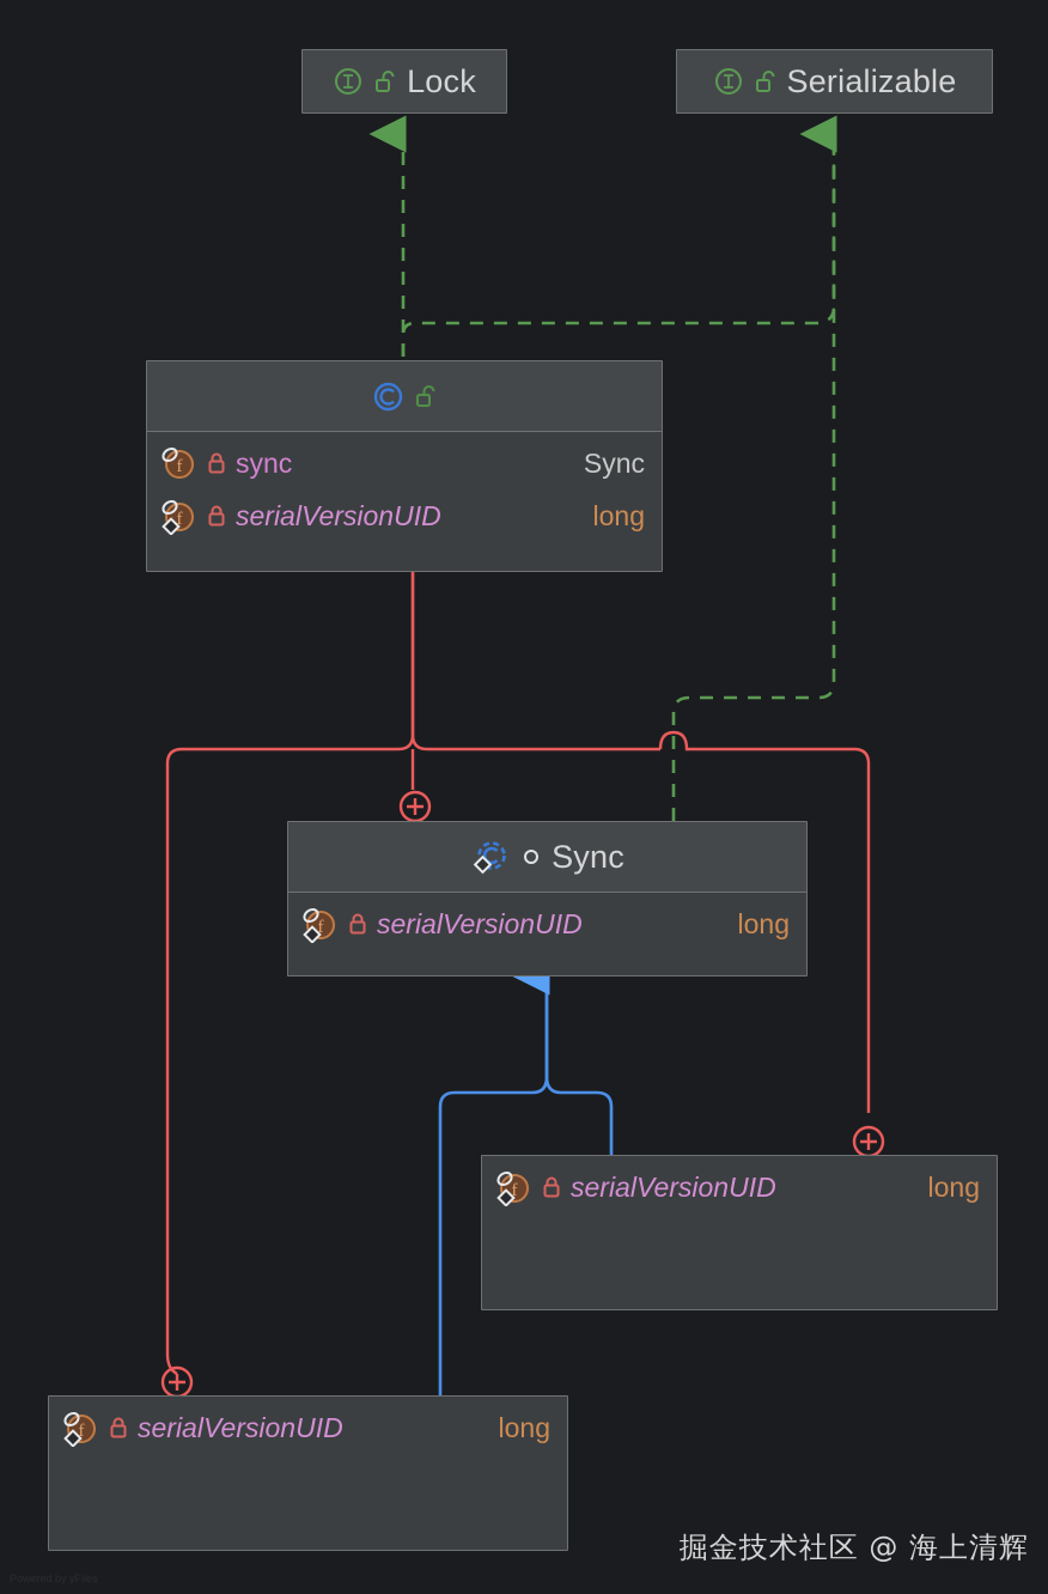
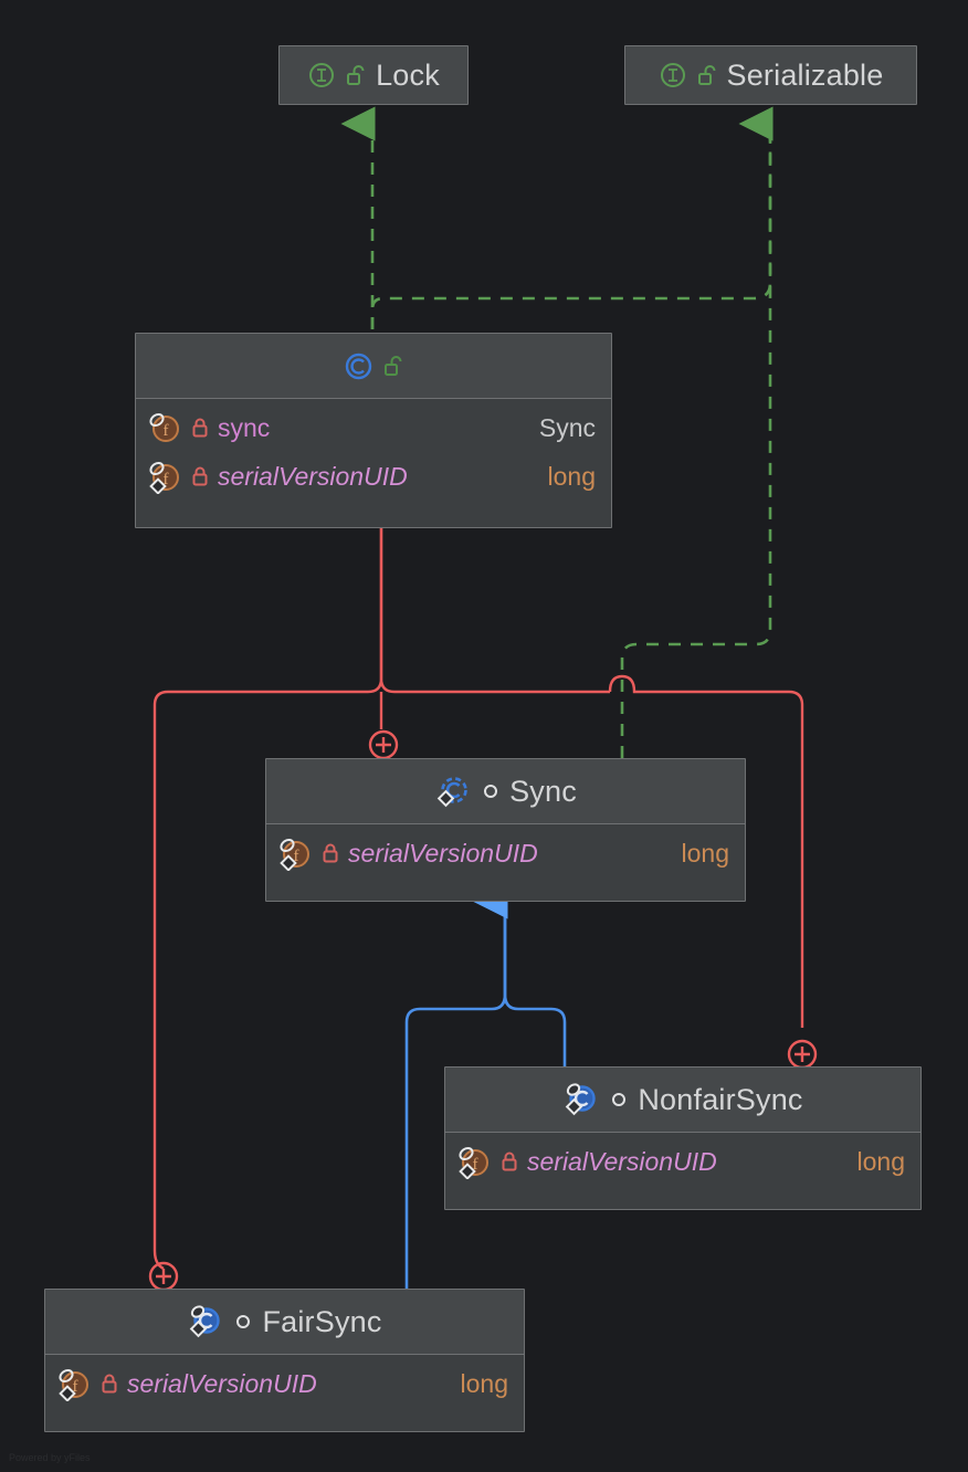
  Lock
  Serializable
  f
  sync
  Sync
  f
  serialVersionUID
  long
  Sync
  f
  serialVersionUID
  long
+ NonfairSync
  f
  serialVersionUID
  long
+ FairSync
  f
  serialVersionUID
  long
- 掘金技术社区 @ 海上清辉
